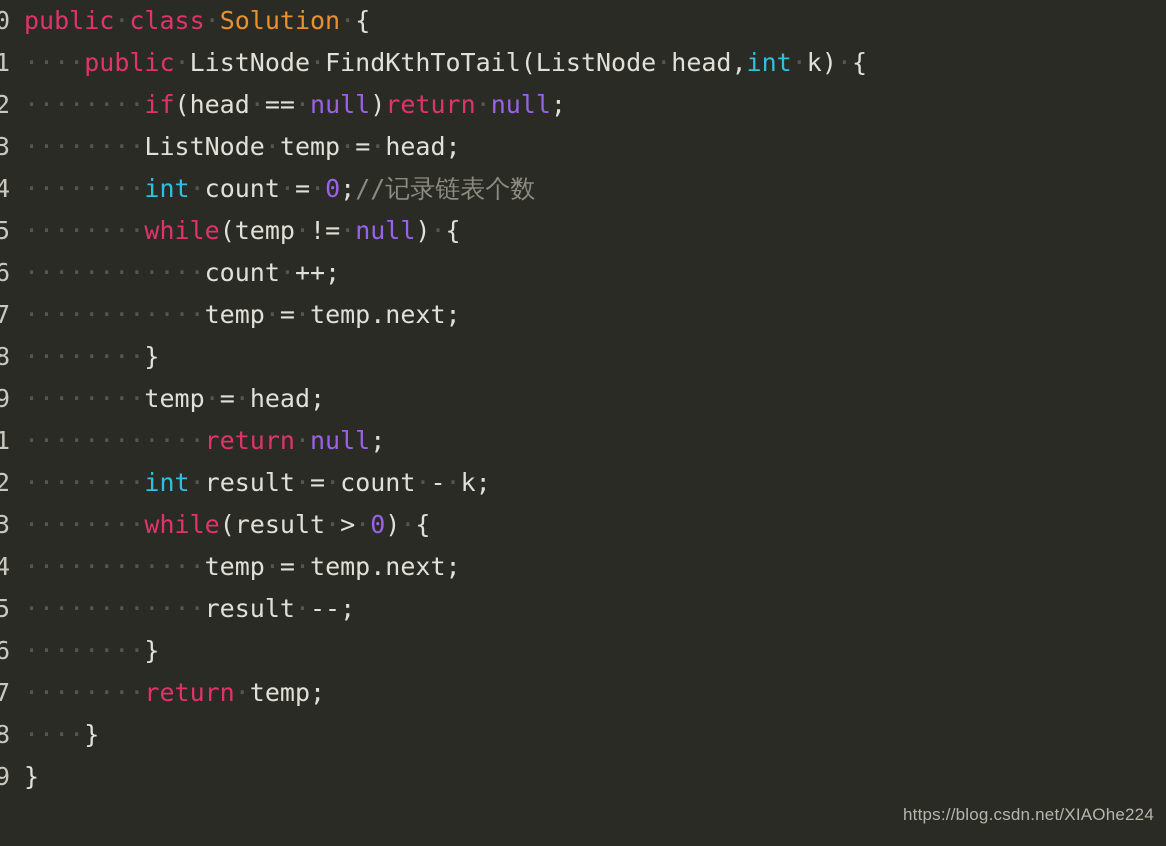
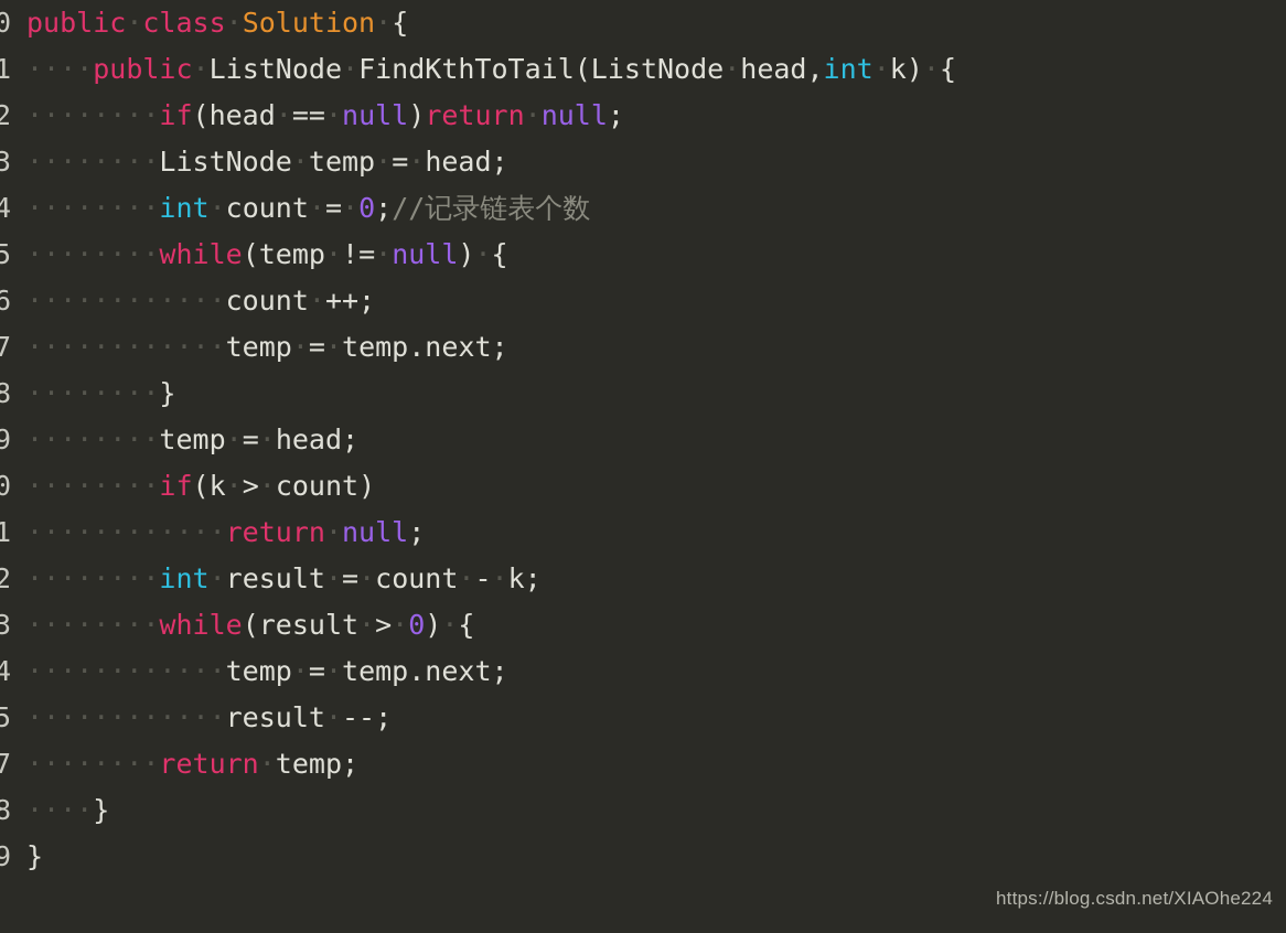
  0 public·class·Solution·{
  1 ····public·ListNode·FindKthToTail(ListNode·head,int·k)·{
  2 ········if(head·==·null)return·null;
  3 ········ListNode·temp·=·head;
  4 ········int·count·=·0;//记录链表个数
  5 ········while(temp·!=·null)·{
  6 ············count·++;
  7 ············temp·=·temp.next;
  8 ········}
  9 ········temp·=·head;
+ 0 ········if(k·>·count)
  1 ············return·null;
  2 ········int·result·=·count·-·k;
  3 ········while(result·>·0)·{
  4 ············temp·=·temp.next;
  5 ············result·--;
- 6 ········}
  7 ········return·temp;
  8 ····}
  9 }
  https://blog.csdn.net/XIAOhe224
